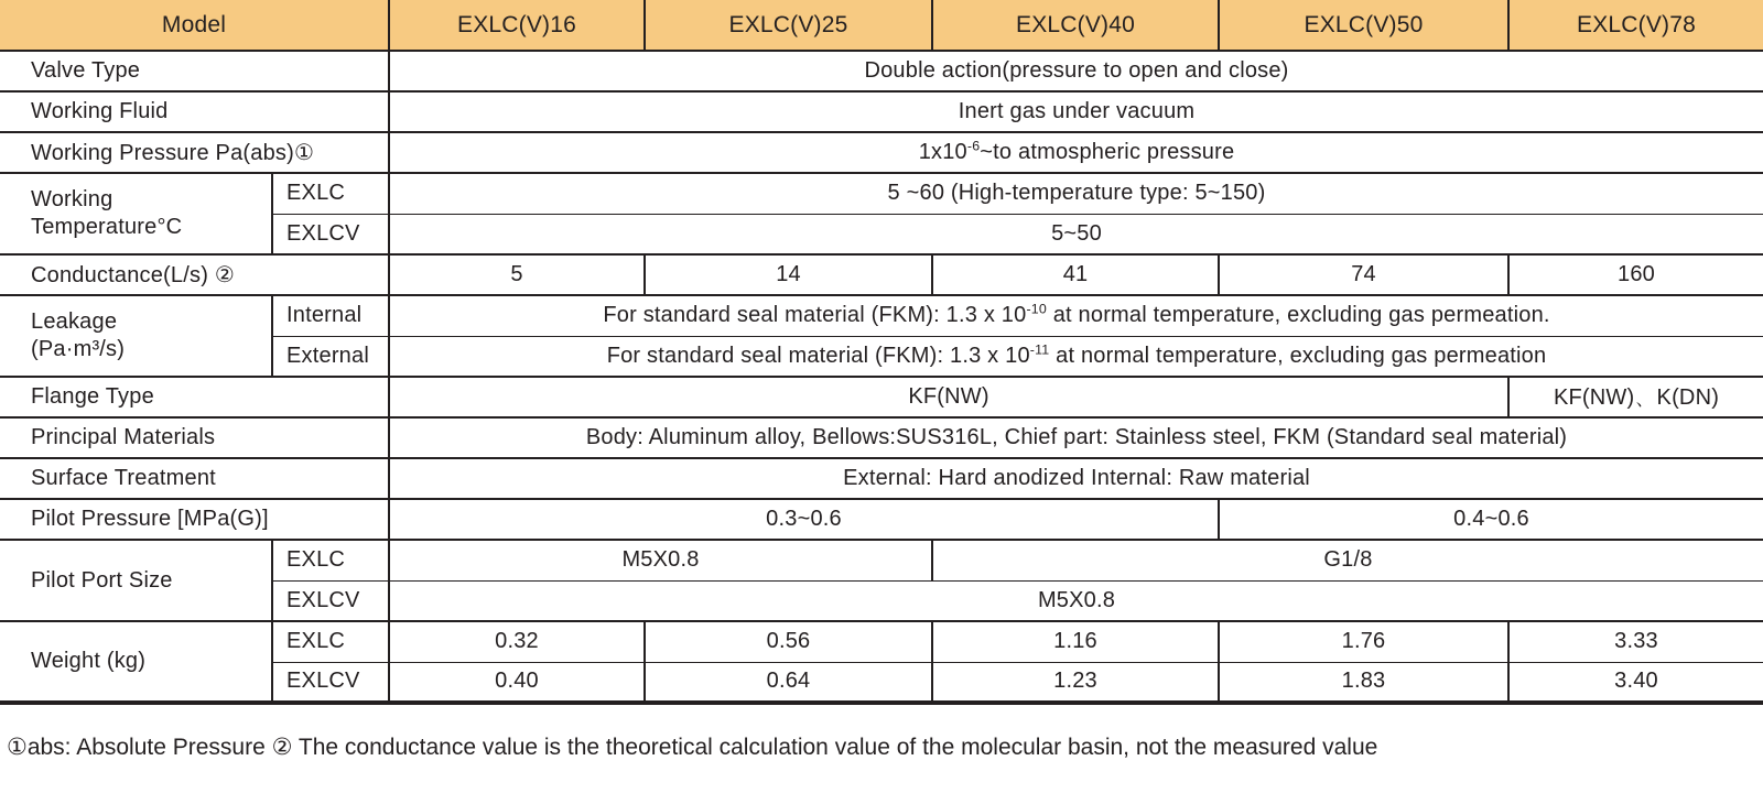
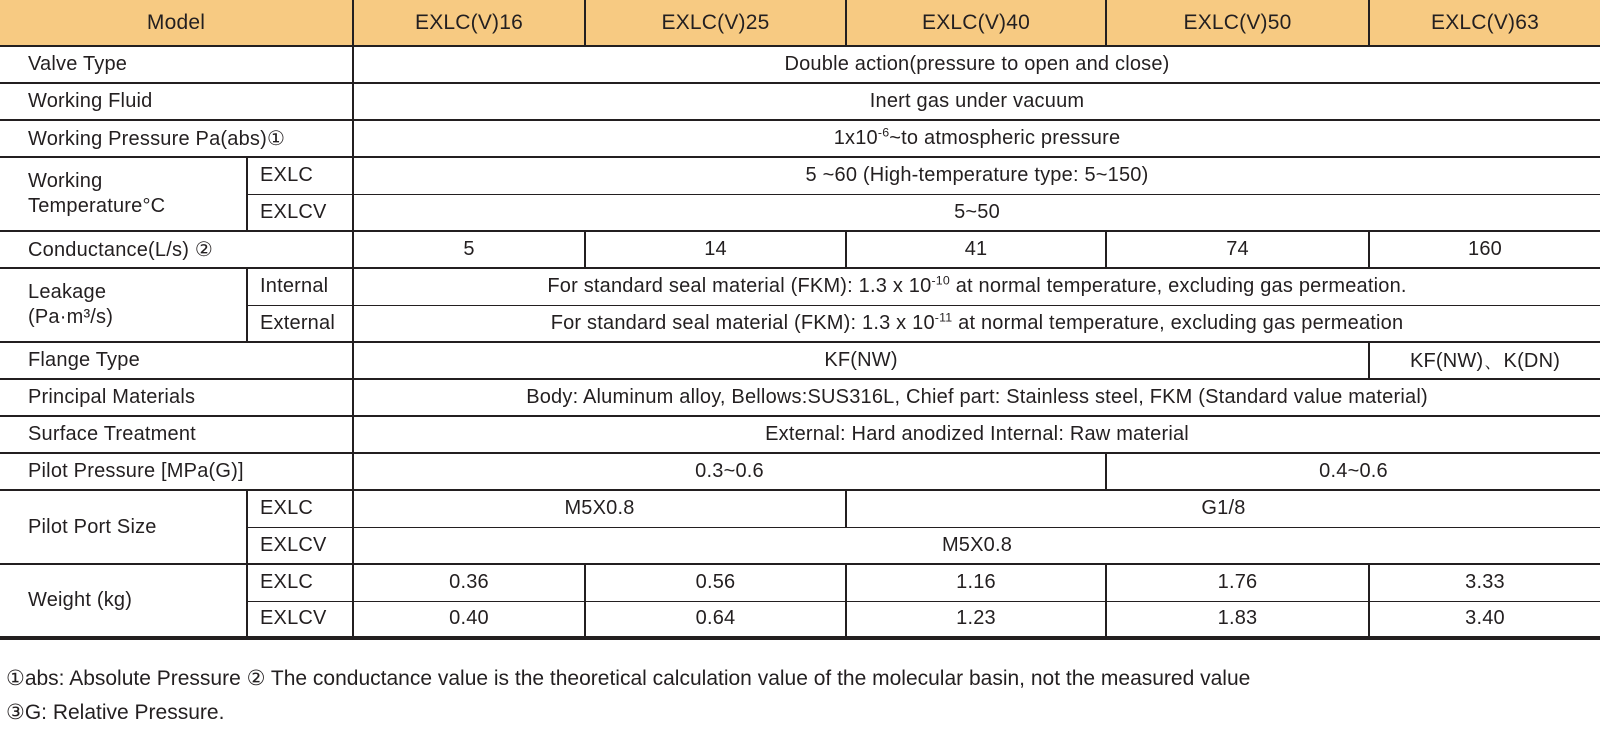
- Model	EXLC(V)16	EXLC(V)25	EXLC(V)40	EXLC(V)50	EXLC(V)78
+ Model	EXLC(V)16	EXLC(V)25	EXLC(V)40	EXLC(V)50	EXLC(V)63
  Valve Type	Double action(pressure to open and close)
  Working Fluid	Inert gas under vacuum
  Working Pressure Pa(abs)①	1x10-6~to atmospheric pressure
  Working Temperature°C	EXLC	5 ~60 (High-temperature type: 5~150)
  EXLCV	5~50
  Conductance(L/s) ②	5	14	41	74	160
  Leakage (Pa·m³/s)	Internal	For standard seal material (FKM): 1.3 x 10-10 at normal temperature, excluding gas permeation.
  External	For standard seal material (FKM): 1.3 x 10-11 at normal temperature, excluding gas permeation
  Flange Type	KF(NW)	KF(NW)、K(DN)
- Principal Materials	Body: Aluminum alloy, Bellows:SUS316L, Chief part: Stainless steel, FKM (Standard seal material)
+ Principal Materials	Body: Aluminum alloy, Bellows:SUS316L, Chief part: Stainless steel, FKM (Standard value material)
  Surface Treatment	External: Hard anodized Internal: Raw material
  Pilot Pressure [MPa(G)]	0.3~0.6	0.4~0.6
  Pilot Port Size	EXLC	M5X0.8	G1/8
  EXLCV	M5X0.8
- Weight (kg)	EXLC	0.32	0.56	1.16	1.76	3.33
+ Weight (kg)	EXLC	0.36	0.56	1.16	1.76	3.33
  EXLCV	0.40	0.64	1.23	1.83	3.40
  ①abs: Absolute Pressure ② The conductance value is the theoretical calculation value of the molecular basin, not the measured value
+ ③G: Relative Pressure.
